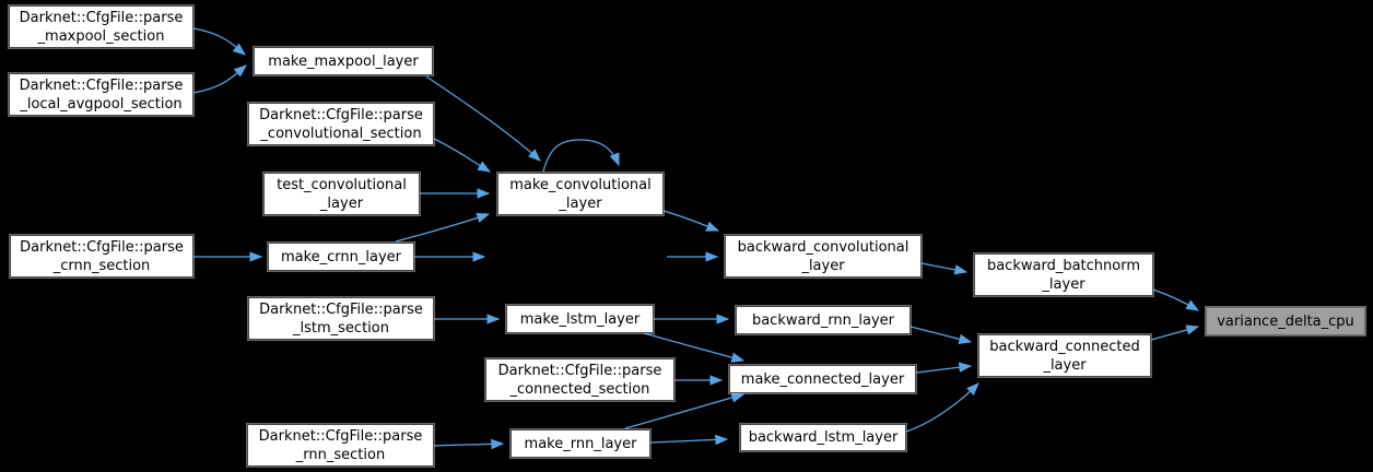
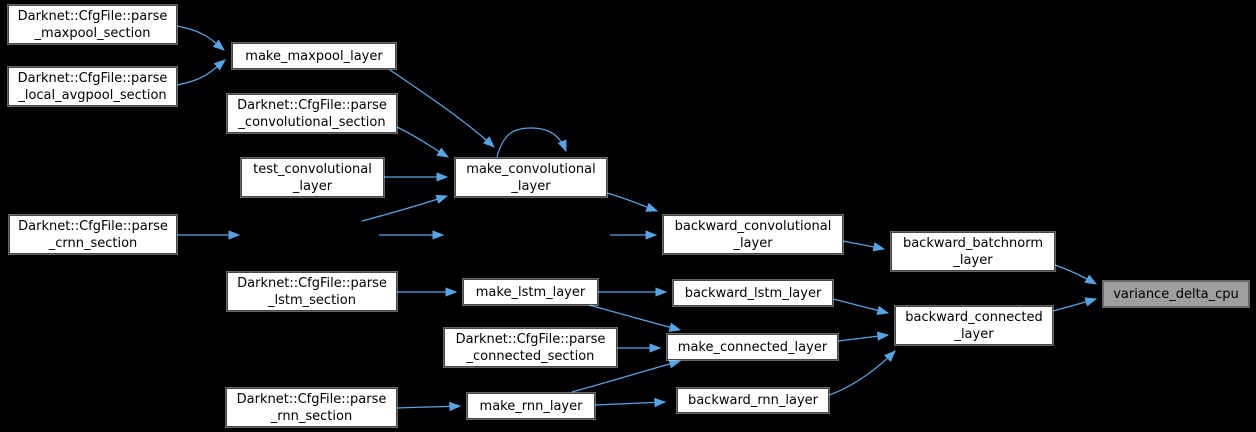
  Darknet::CfgFile::parse
  _maxpool_section
  make_maxpool_layer
  Darknet::CfgFile::parse
  _local_avgpool_section
  Darknet::CfgFile::parse
  _convolutional_section
  test_convolutional
  _layer
  make_convolutional
  _layer
  Darknet::CfgFile::parse
  _crnn_section
- make_crnn_layer
  backward_convolutional
  _layer
  backward_batchnorm
  _layer
  Darknet::CfgFile::parse
  _lstm_section
  make_lstm_layer
- backward_rnn_layer
+ backward_lstm_layer
  backward_connected
  _layer
  variance_delta_cpu
  Darknet::CfgFile::parse
  _connected_section
  make_connected_layer
  Darknet::CfgFile::parse
  _rnn_section
  make_rnn_layer
- backward_lstm_layer
+ backward_rnn_layer
